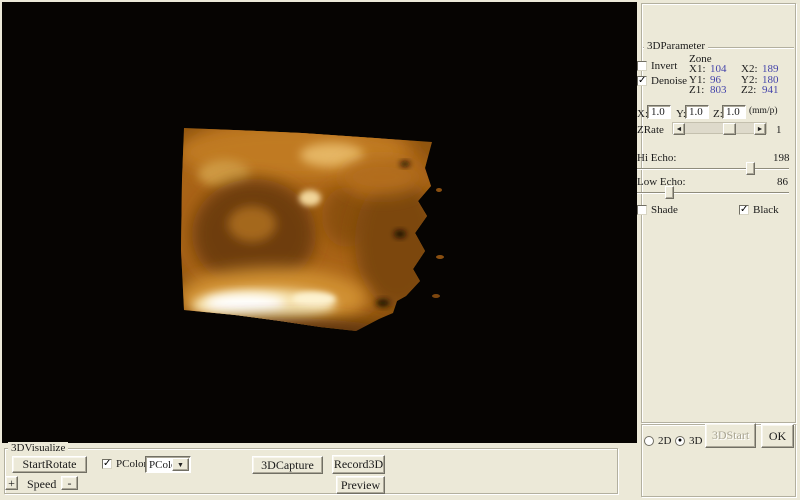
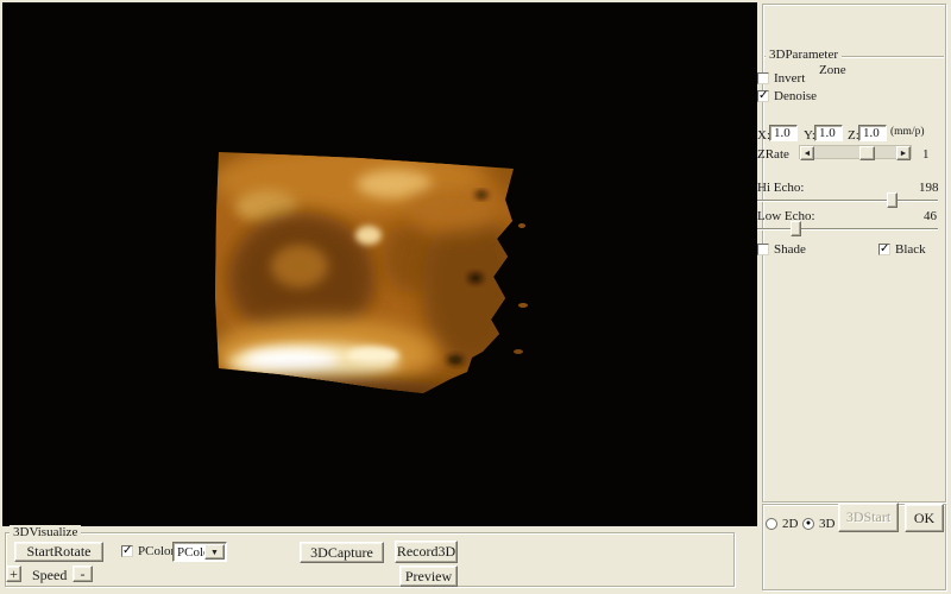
  3DParameter
  Invert
  ✓
  Denoise
  Zone
- X1: 104 X2: 189
- Y1: 96 Y2: 180
- Z1: 803 Z2: 941
  1.0
  1.0
  1.0
  (mm/p)
  ZRate
  ◄
  ►
  1
  Hi Echo:
  198
  Low Echo:
- 86
+ 46
  Shade
  ✓
  Black
  2D
  ●
  3D
  3DStart
  OK
  3DVisualize
  StartRotate
  +
  Speed
  -
  ✓
  PColo
  ▼
  3DCapture
  Record3D
  Preview
